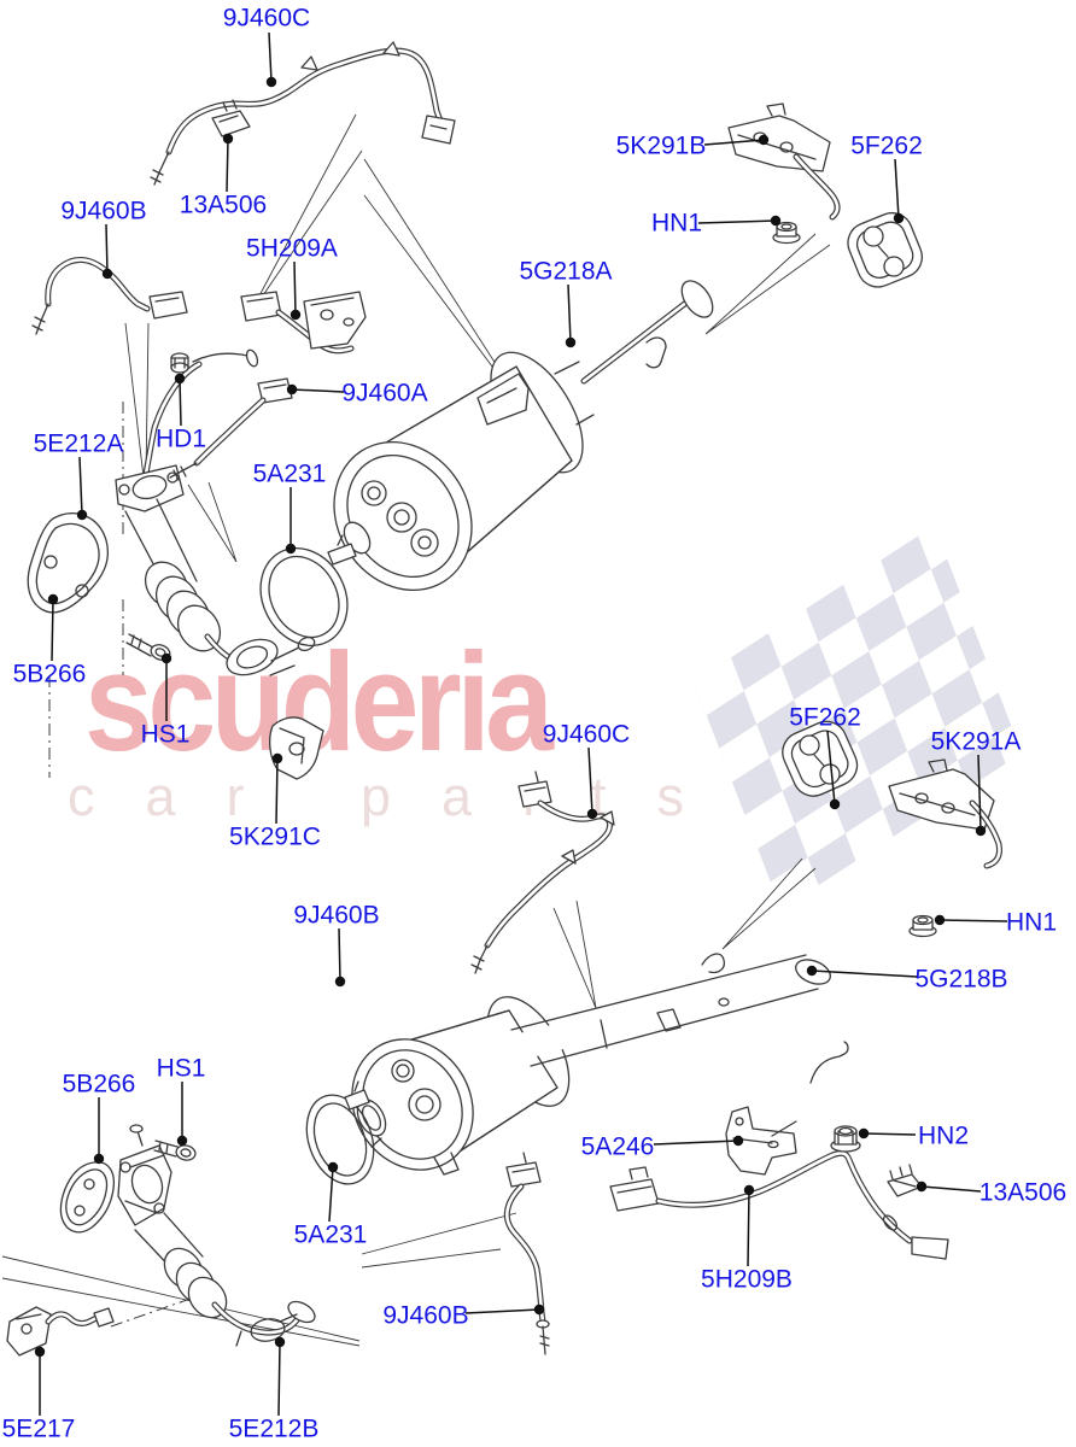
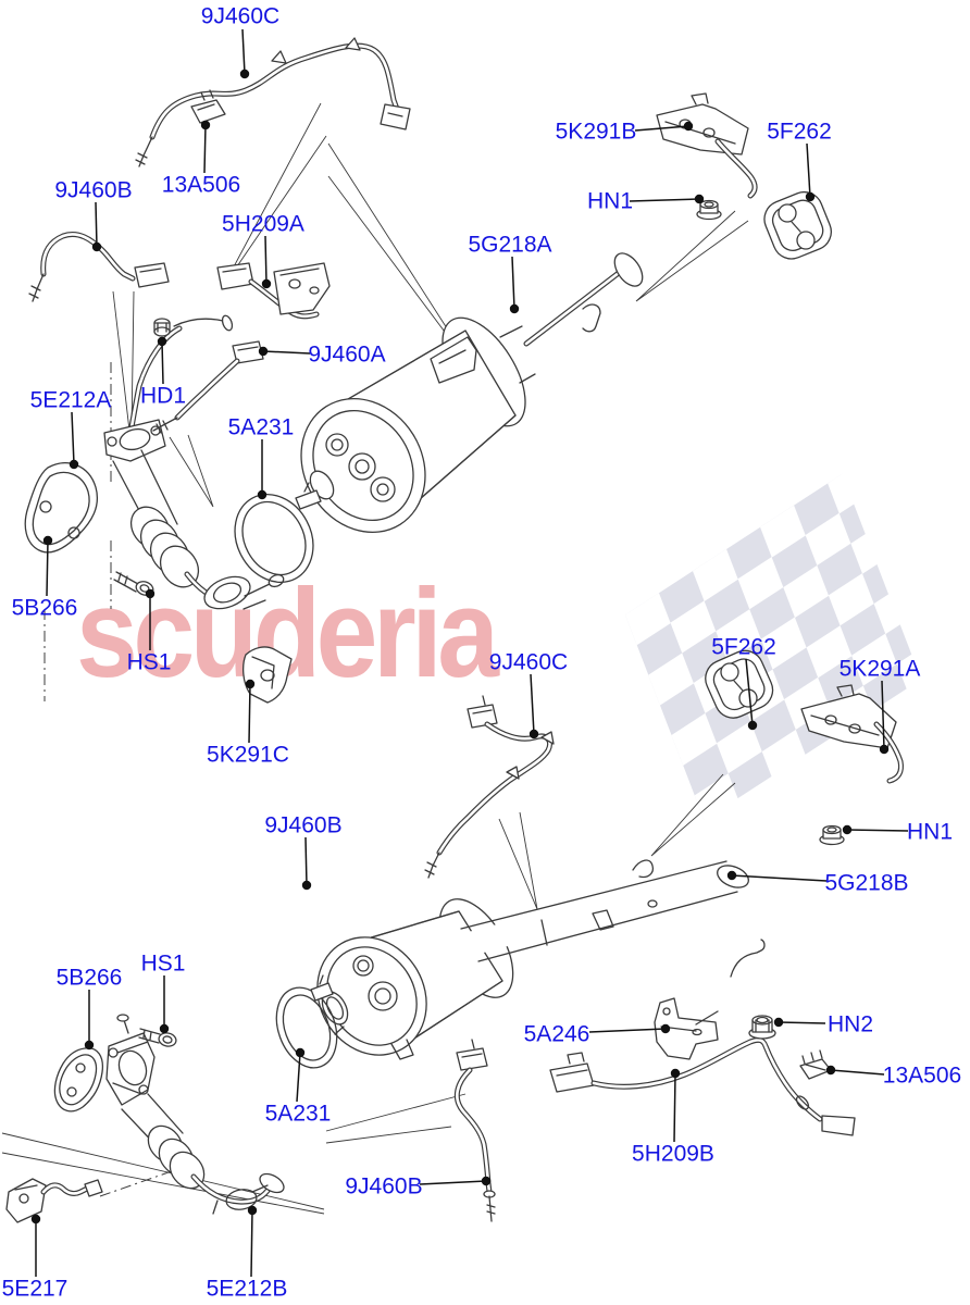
  scuderia
- car parts
  9J460C
  13A506
  9J460B
  5H209A
  5K291B
  5F262
  HN1
  5G218A
  9J460A
  HD1
  5E212A
  5A231
  5B266
  HS1
  5K291C
  9J460C
  5F262
  5K291A
  HN1
  5G218B
  9J460B
  5B266
  HS1
  5A246
  HN2
  13A506
  5A231
  5H209B
  9J460B
  5E217
  5E212B
